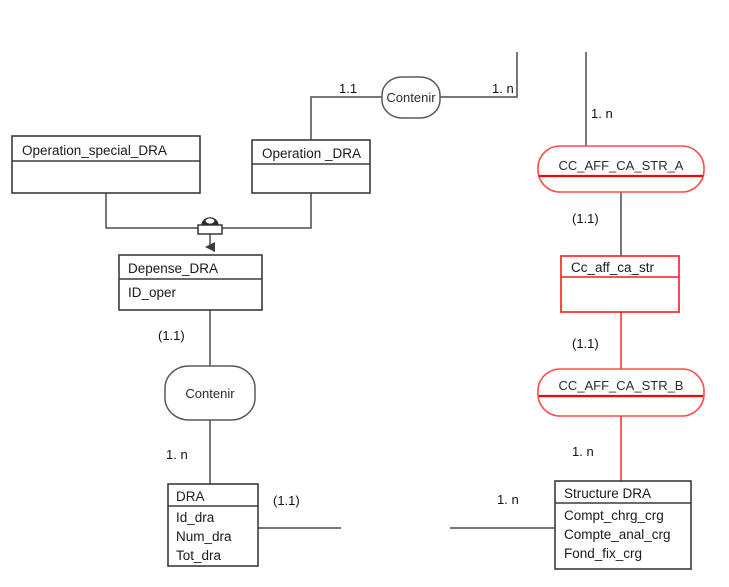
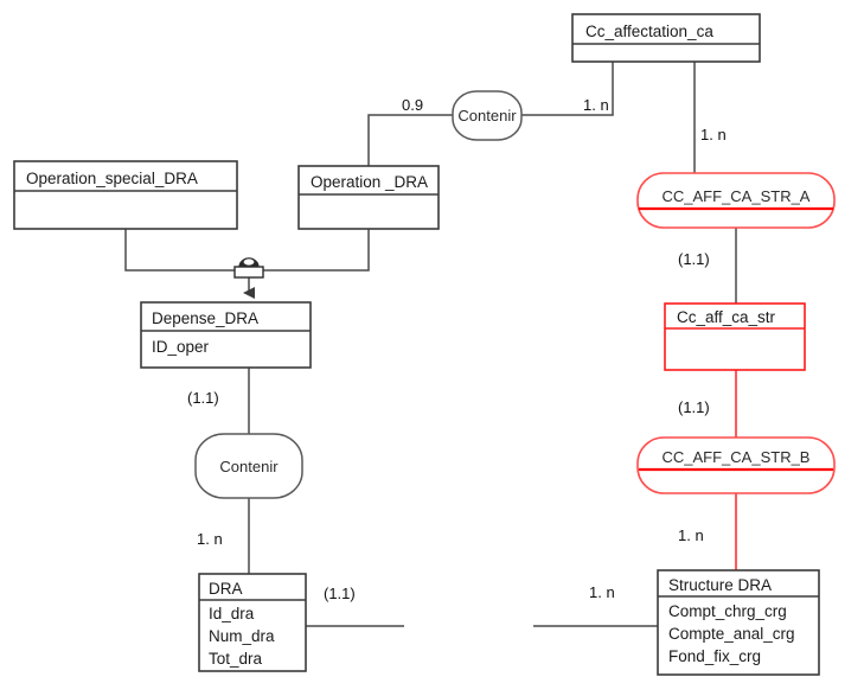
  Operation_special_DRA
  Operation _DRA
+ Cc_affectation_ca
  Depense_DRA
  ID_oper
  Cc_aff_ca_str
  DRA
  Id_dra
  Num_dra
  Tot_dra
  Structure DRA
  Compt_chrg_crg
  Compte_anal_crg
  Fond_fix_crg
  Contenir
  Contenir
  CC_AFF_CA_STR_A
  CC_AFF_CA_STR_B
- 1.1
+ 0.9
  1. n
  1. n
  (1.1)
  (1.1)
  1. n
  (1.1)
  1. n
  (1.1)
  1. n
